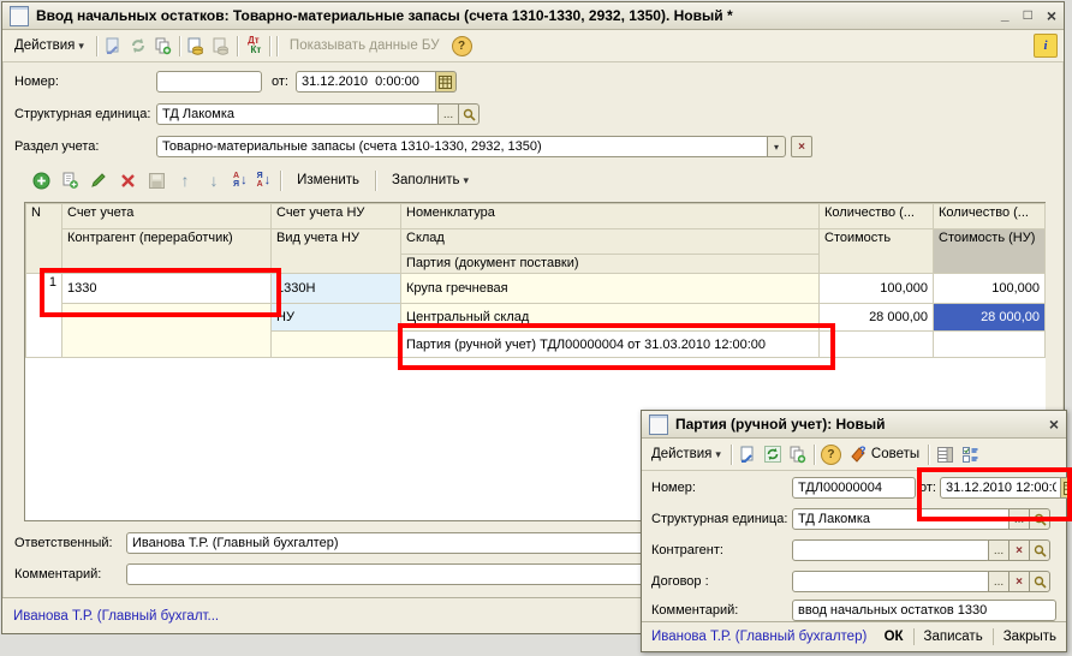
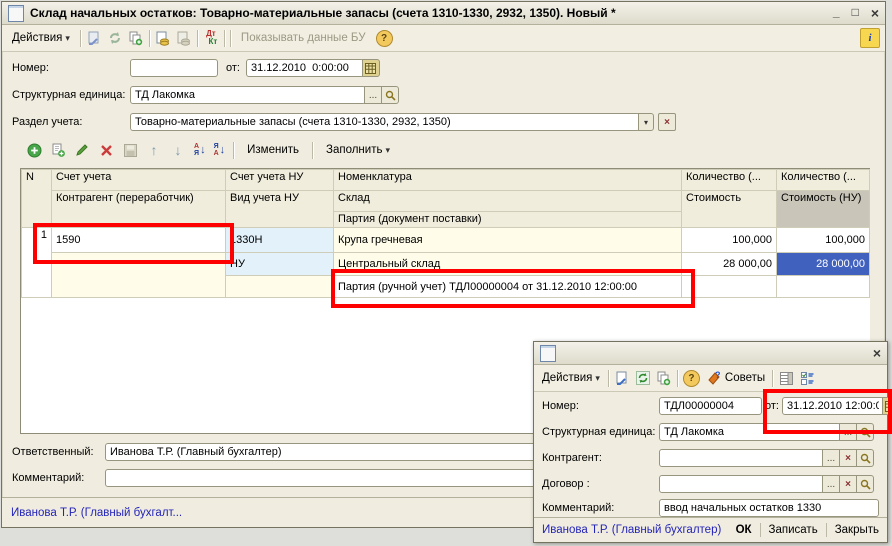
- Ввод начальных остатков: Товарно-материальные запасы (счета 1310-1330, 2932, 1350). Новый *
+ Склад начальных остатков: Товарно-материальные запасы (счета 1310-1330, 2932, 1350). Новый *
  _
  □
  ×
  Действия
  ▾
  Дт
  Кт
  Показывать данные БУ
  ?
  i
  Номер:
  от:
  31.12.2010 0:00:00
  Структурная единица:
  ТД Лакомка
  ...
  Раздел учета:
  Товарно-материальные запасы (счета 1310-1330, 2932, 1350)
  ▾
  ×
  ↑
  ↓
  ↓
  ↓
  Изменить
  Заполнить
  ▾
  N	Счет учета	Счет учета НУ	Номенклатура	Количество (...	Количество (...
  Контрагент (переработчик)	Вид учета НУ	Склад	Стоимость	Стоимость (НУ)
  Партия (документ поставки)
- 1	1330	1330Н	Крупа гречневая	100,000	100,000
+ 1	1590	1330Н	Крупа гречневая	100,000	100,000
  	НУ	Центральный склад	28 000,00	28 000,00
- 	Партия (ручной учет) ТДЛ00000004 от 31.03.2010 12:00:00
+ 	Партия (ручной учет) ТДЛ00000004 от 31.12.2010 12:00:00
  Ответственный:
  Иванова Т.Р. (Главный бухгалтер)
  Комментарий:
  Иванова Т.Р. (Главный бухгалт...
- Партия (ручной учет): Новый
  ×
  Действия
  ▾
  ?
  ?
  Советы
  Номер:
  ТДЛ00000004
  от:
  31.12.2010 12:00:0
  Структурная единица:
  ТД Лакомка
  ...
  Контрагент:
  ...
  ×
  Договор :
  ...
  ×
  Комментарий:
  ввод начальных остатков 1330
  Иванова Т.Р. (Главный бухгалтер)
  ОК
  Записать
  Закрыть
